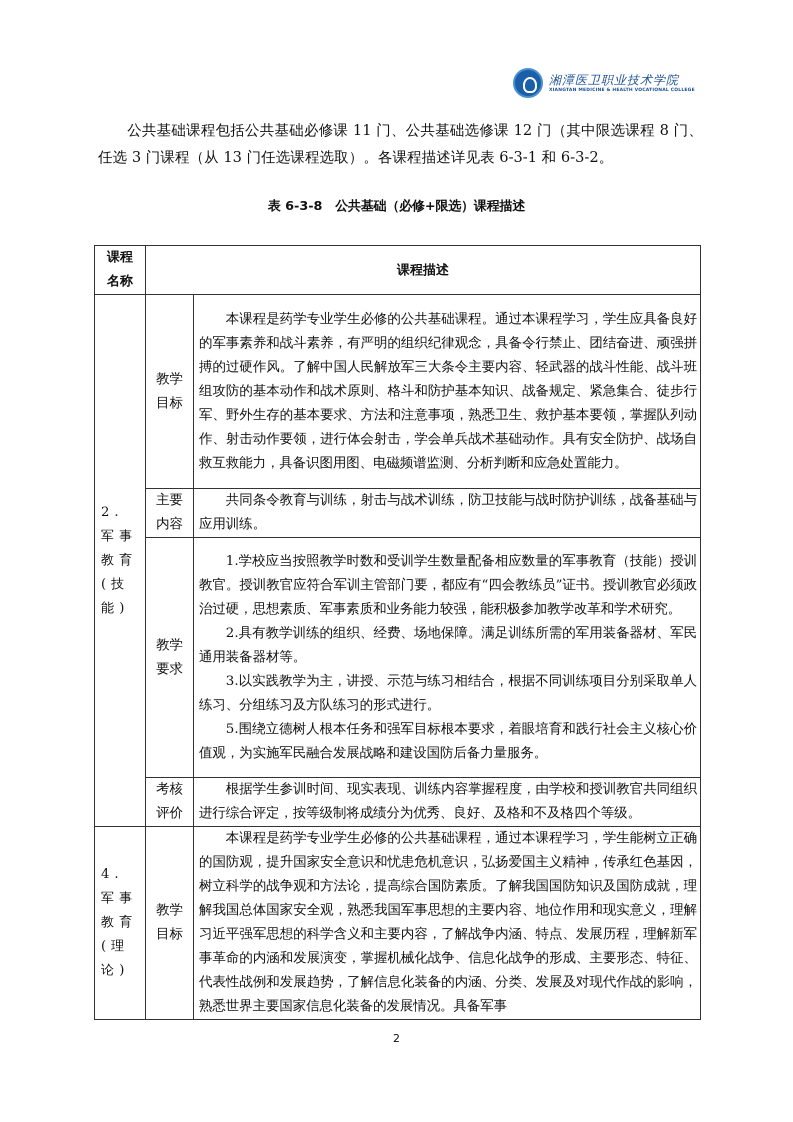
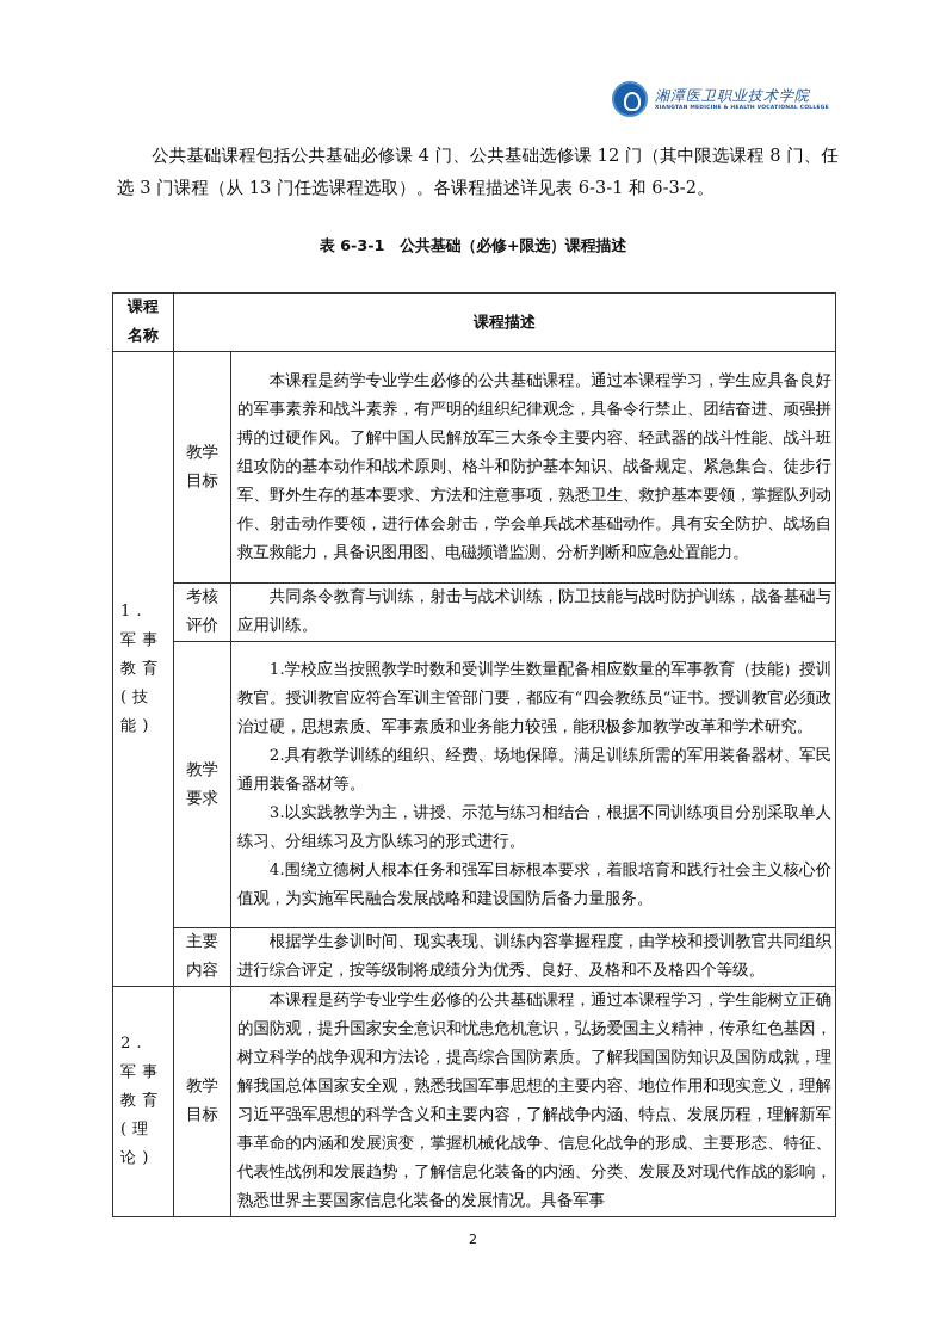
  湘潭医卫职业技术学院
- 公共基础课程包括公共基础必修课 11 门、公共基础选修课 12 门（其中限选课程 8 门、任选 3 门课程（从 13 门任选课程选取）。各课程描述详见表 6-3-1 和 6-3-2。
+ 公共基础课程包括公共基础必修课 4 门、公共基础选修课 12 门（其中限选课程 8 门、任选 3 门课程（从 13 门任选课程选取）。各课程描述详见表 6-3-1 和 6-3-2。
- 表 6-3-8 公共基础（必修+限选）课程描述
+ 表 6-3-1 公共基础（必修+限选）课程描述
  课程 名称	课程描述
- 2. 军事教育(技能)	教学目标	本课程是药学专业学生必修的公共基础课程。通过本课程学习，学生应具备良好的军事素养和战斗素养，有严明的组织纪律观念，具备令行禁止、团结奋进、顽强拼搏的过硬作风。了解中国人民解放军三大条令主要内容、轻武器的战斗性能、战斗班组攻防的基本动作和战术原则、格斗和防护基本知识、战备规定、紧急集合、徒步行军、野外生存的基本要求、方法和注意事项，熟悉卫生、救护基本要领，掌握队列动作、射击动作要领，进行体会射击，学会单兵战术基础动作。具有安全防护、战场自救互救能力，具备识图用图、电磁频谱监测、分析判断和应急处置能力。
+ 1. 军事教育(技能)	教学目标	本课程是药学专业学生必修的公共基础课程。通过本课程学习，学生应具备良好的军事素养和战斗素养，有严明的组织纪律观念，具备令行禁止、团结奋进、顽强拼搏的过硬作风。了解中国人民解放军三大条令主要内容、轻武器的战斗性能、战斗班组攻防的基本动作和战术原则、格斗和防护基本知识、战备规定、紧急集合、徒步行军、野外生存的基本要求、方法和注意事项，熟悉卫生、救护基本要领，掌握队列动作、射击动作要领，进行体会射击，学会单兵战术基础动作。具有安全防护、战场自救互救能力，具备识图用图、电磁频谱监测、分析判断和应急处置能力。
- 主要内容	共同条令教育与训练，射击与战术训练，防卫技能与战时防护训练，战备基础与应用训练。
+ 考核评价	共同条令教育与训练，射击与战术训练，防卫技能与战时防护训练，战备基础与应用训练。
- 教学要求	1.学校应当按照教学时数和受训学生数量配备相应数量的军事教育（技能）授训教官。授训教官应符合军训主管部门要，都应有“四会教练员”证书。授训教官必须政治过硬，思想素质、军事素质和业务能力较强，能积极参加教学改革和学术研究。 2.具有教学训练的组织、经费、场地保障。满足训练所需的军用装备器材、军民通用装备器材等。 3.以实践教学为主，讲授、示范与练习相结合，根据不同训练项目分别采取单人练习、分组练习及方队练习的形式进行。 5.围绕立德树人根本任务和强军目标根本要求，着眼培育和践行社会主义核心价值观，为实施军民融合发展战略和建设国防后备力量服务。
+ 教学要求	1.学校应当按照教学时数和受训学生数量配备相应数量的军事教育（技能）授训教官。授训教官应符合军训主管部门要，都应有“四会教练员”证书。授训教官必须政治过硬，思想素质、军事素质和业务能力较强，能积极参加教学改革和学术研究。 2.具有教学训练的组织、经费、场地保障。满足训练所需的军用装备器材、军民通用装备器材等。 3.以实践教学为主，讲授、示范与练习相结合，根据不同训练项目分别采取单人练习、分组练习及方队练习的形式进行。 4.围绕立德树人根本任务和强军目标根本要求，着眼培育和践行社会主义核心价值观，为实施军民融合发展战略和建设国防后备力量服务。
- 考核评价	根据学生参训时间、现实表现、训练内容掌握程度，由学校和授训教官共同组织进行综合评定，按等级制将成绩分为优秀、良好、及格和不及格四个等级。
+ 主要内容	根据学生参训时间、现实表现、训练内容掌握程度，由学校和授训教官共同组织进行综合评定，按等级制将成绩分为优秀、良好、及格和不及格四个等级。
- 4. 军事教育(理论)	教学目标	本课程是药学专业学生必修的公共基础课程，通过本课程学习，学生能树立正确的国防观，提升国家安全意识和忧患危机意识，弘扬爱国主义精神，传承红色基因，树立科学的战争观和方法论，提高综合国防素质。了解我国国防知识及国防成就，理解我国总体国家安全观，熟悉我国军事思想的主要内容、地位作用和现实意义，理解习近平强军思想的科学含义和主要内容，了解战争内涵、特点、发展历程，理解新军事革命的内涵和发展演变，掌握机械化战争、信息化战争的形成、主要形态、特征、代表性战例和发展趋势，了解信息化装备的内涵、分类、发展及对现代作战的影响，熟悉世界主要国家信息化装备的发展情况。具备军事
+ 2. 军事教育(理论)	教学目标	本课程是药学专业学生必修的公共基础课程，通过本课程学习，学生能树立正确的国防观，提升国家安全意识和忧患危机意识，弘扬爱国主义精神，传承红色基因，树立科学的战争观和方法论，提高综合国防素质。了解我国国防知识及国防成就，理解我国总体国家安全观，熟悉我国军事思想的主要内容、地位作用和现实意义，理解习近平强军思想的科学含义和主要内容，了解战争内涵、特点、发展历程，理解新军事革命的内涵和发展演变，掌握机械化战争、信息化战争的形成、主要形态、特征、代表性战例和发展趋势，了解信息化装备的内涵、分类、发展及对现代作战的影响，熟悉世界主要国家信息化装备的发展情况。具备军事
  2
